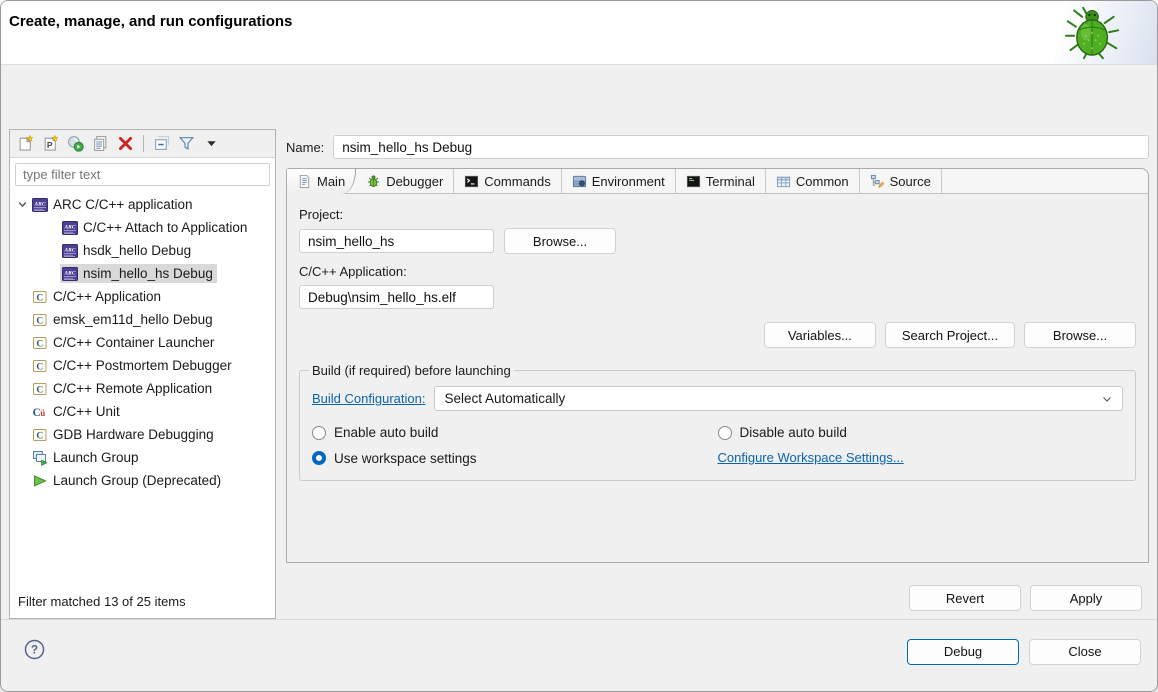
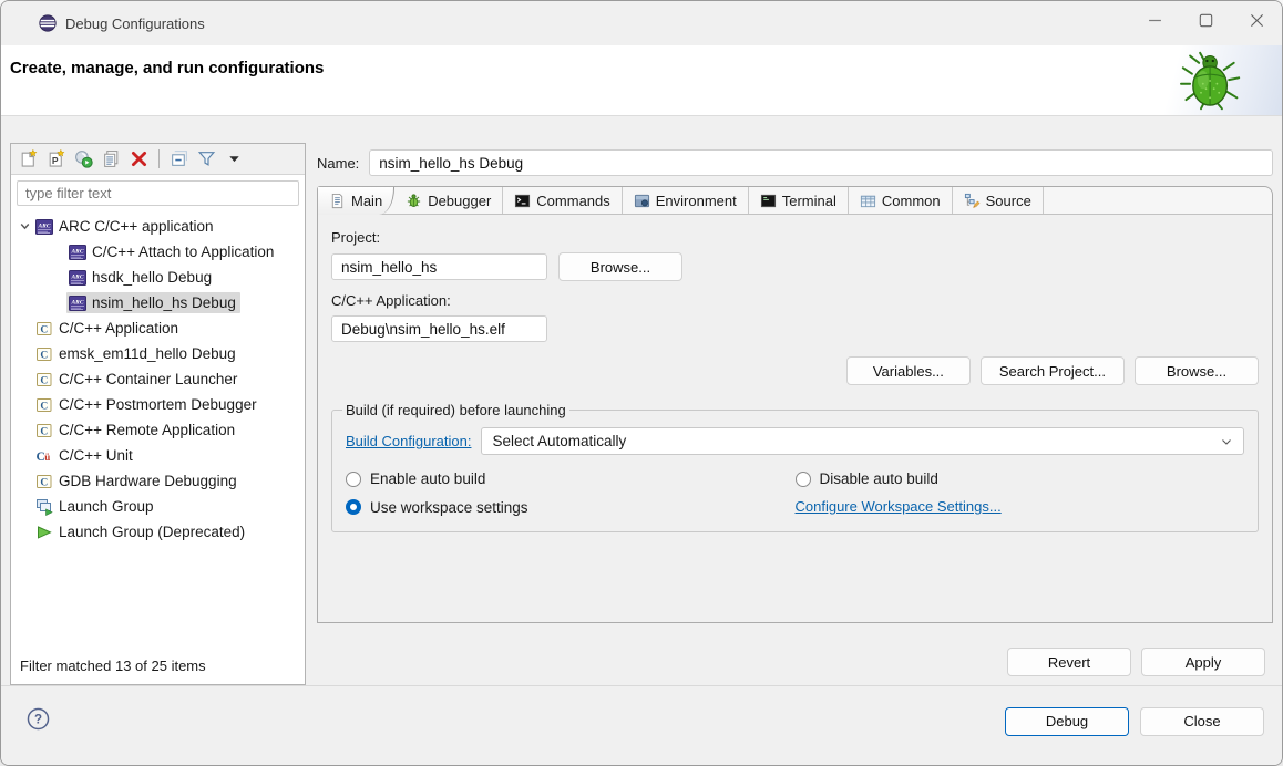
+ Debug Configurations
  Create, manage, and run configurations
  P
  type filter text
  ARC C/C++ application
  C/C++ Attach to Application
  hsdk_hello Debug
  nsim_hello_hs Debug
  C
  C/C++ Application
  C
  emsk_em11d_hello Debug
  C
  C/C++ Container Launcher
  C
  C/C++ Postmortem Debugger
  C
  C/C++ Remote Application
  C
  ü
  C/C++ Unit
  C
  GDB Hardware Debugging
  Launch Group
  Launch Group (Deprecated)
  Filter matched 13 of 25 items
  Name:
  nsim_hello_hs Debug
  Main
  Debugger
  Commands
  Environment
  Terminal
  Common
  Source
  Project:
  nsim_hello_hs
  Browse...
  C/C++ Application:
  Debug\nsim_hello_hs.elf
  Variables...
  Search Project...
  Browse...
  Build (if required) before launching
  Build Configuration:
  Select Automatically
  Enable auto build
  Disable auto build
  Use workspace settings
  Configure Workspace Settings...
  Revert
  Apply
  ?
  Debug
  Close
